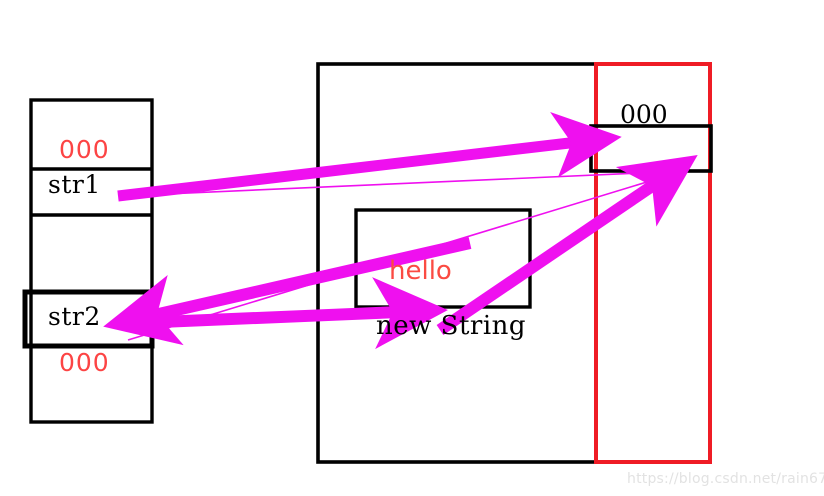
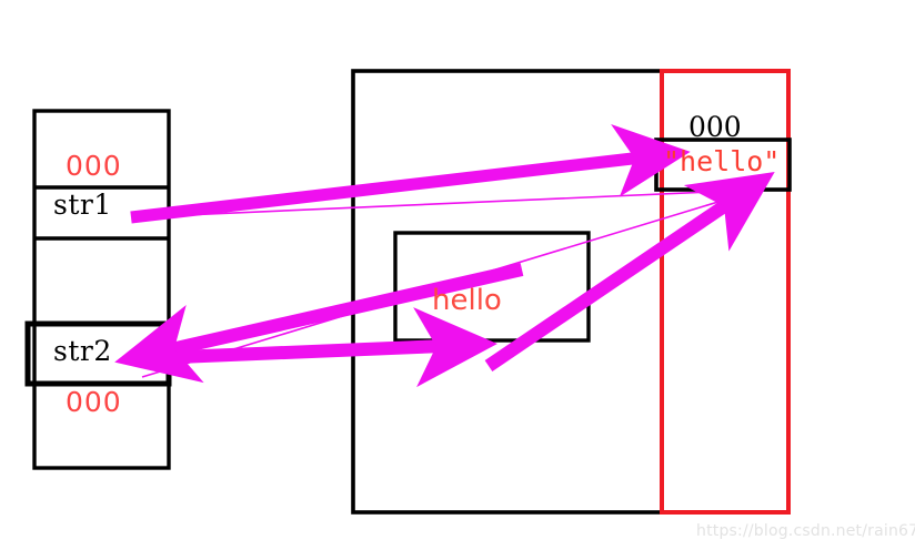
  000
  str1
  str2
  000
  000
+ "hello"
  hello
- new String
  https://blog.csdn.net/rain67
